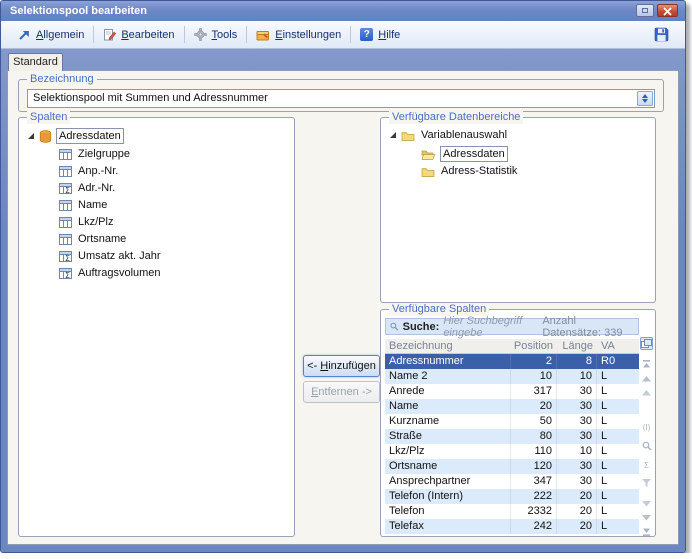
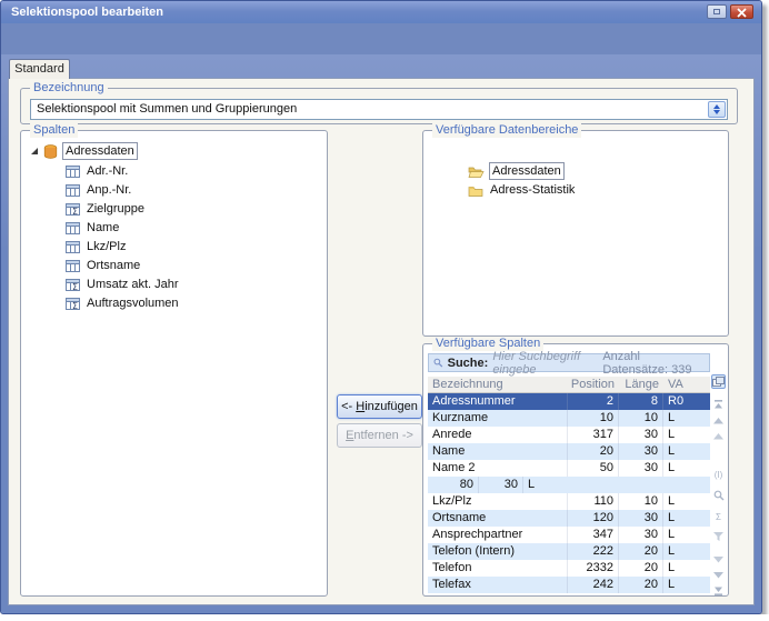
  Selektionspool bearbeiten
- Allgemein
- Bearbeiten
- Tools
- Einstellungen
- ?
- Hilfe
  Standard
  Bezeichnung
- Selektionspool mit Summen und Adressnummer
+ Selektionspool mit Summen und Gruppierungen
  Spalten
  Adressdaten
- Zielgruppe
+ Adr.-Nr.
  Anp.-Nr.
  Σ
- Adr.-Nr.
+ Zielgruppe
  Name
  Lkz/Plz
  Ortsname
  Σ
  Umsatz akt. Jahr
  Σ
  Auftragsvolumen
  <- Hinzufügen
  Entfernen ->
  Verfügbare Datenbereiche
- Variablenauswahl
  Adressdaten
  Adress-Statistik
  Verfügbare Spalten
  Suche:
  Hier Suchbegriff eingebe
  Anzahl Datensätze: 339
  Bezeichnung
  Position
  Länge
  VA
  Adressnummer
  2
  8
  R0
- Name 2
+ Kurzname
  10
  10
  L
  Anrede
  317
  30
  L
  Name
  20
  30
  L
- Kurzname
+ Name 2
  50
  30
  L
- Straße
  80
  30
  L
  Lkz/Plz
  110
  10
  L
  Ortsname
  120
  30
  L
  Ansprechpartner
  347
  30
  L
  Telefon (Intern)
  222
  20
  L
  Telefon
  2332
  20
  L
  Telefax
  242
  20
  L
  (I)
  Σ
